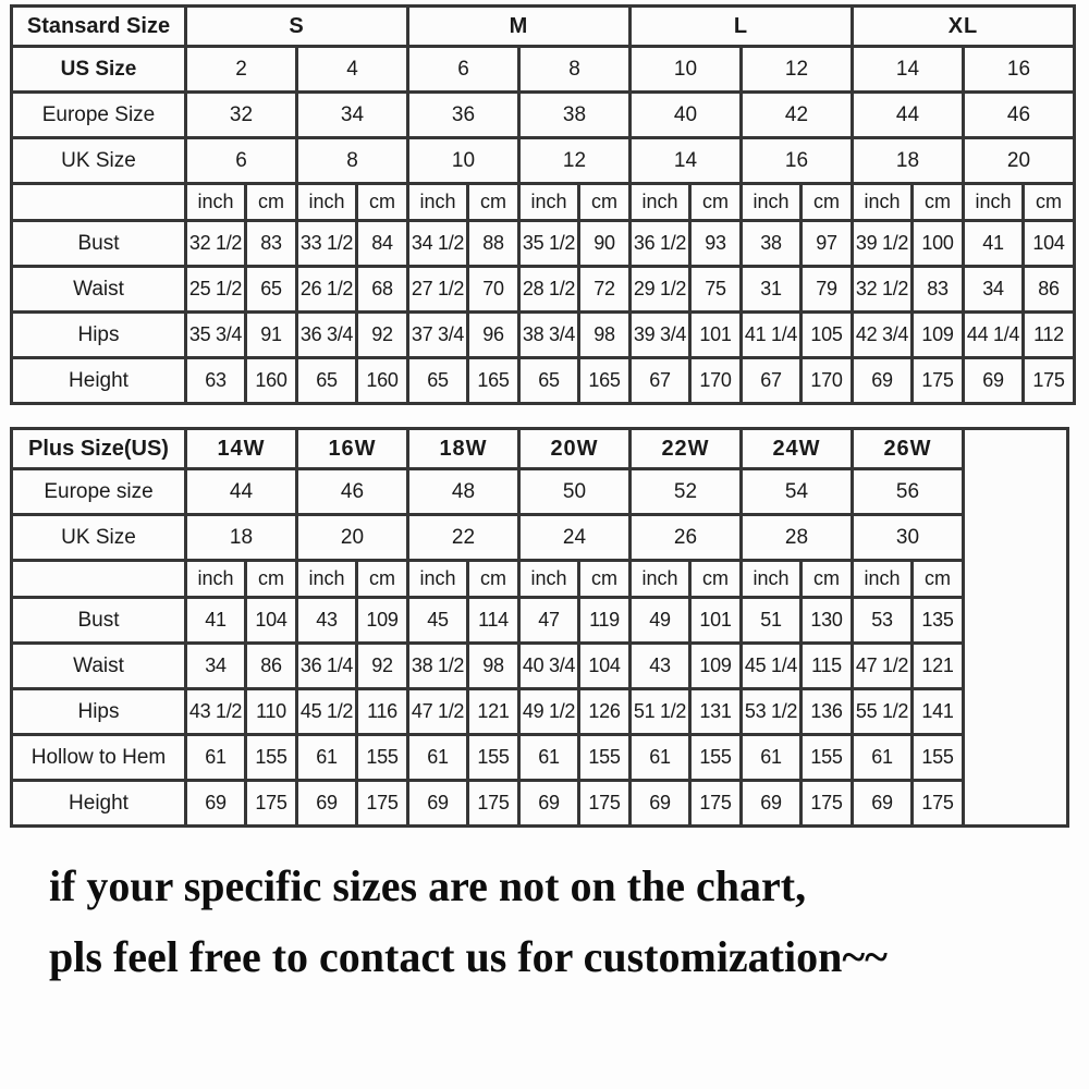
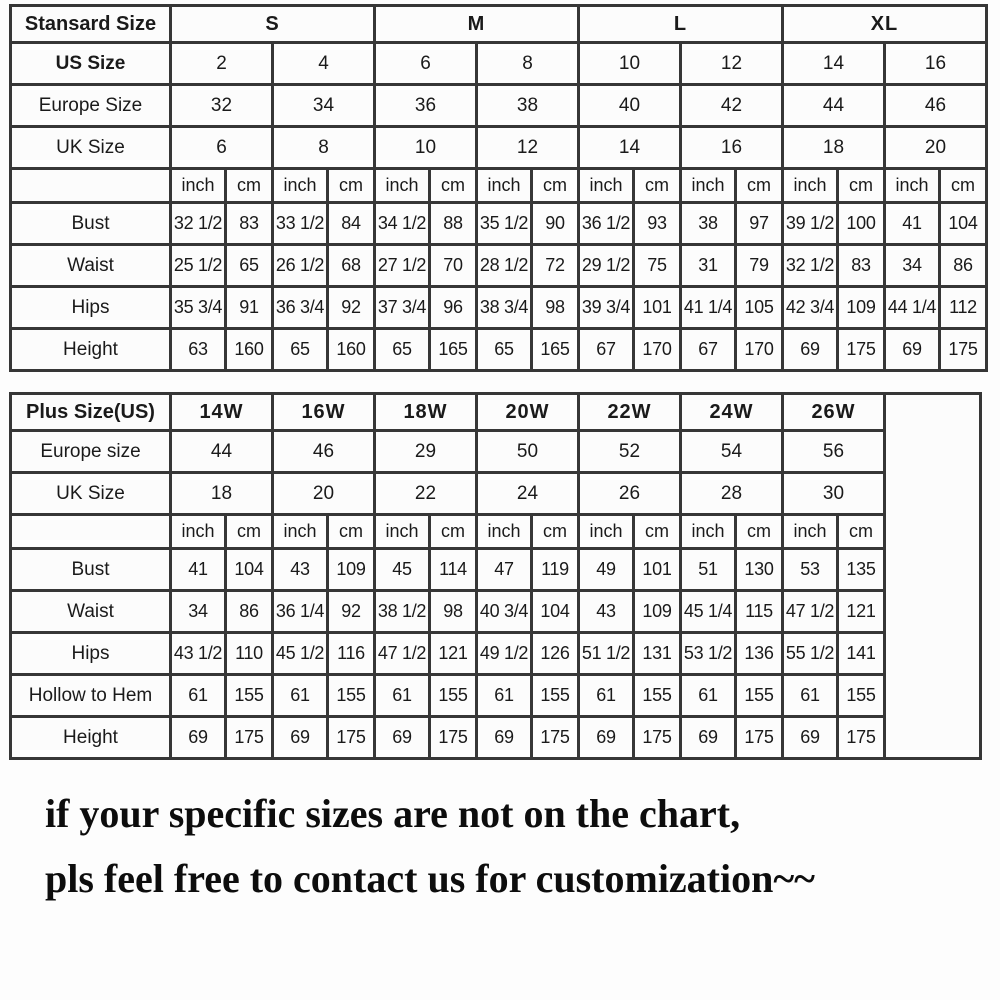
  Stansard Size	S	M	L	XL
  US Size	2	4	6	8	10	12	14	16
  Europe Size	32	34	36	38	40	42	44	46
  UK Size	6	8	10	12	14	16	18	20
  	inch	cm	inch	cm	inch	cm	inch	cm	inch	cm	inch	cm	inch	cm	inch	cm
  Bust	32 1/2	83	33 1/2	84	34 1/2	88	35 1/2	90	36 1/2	93	38	97	39 1/2	100	41	104
  Waist	25 1/2	65	26 1/2	68	27 1/2	70	28 1/2	72	29 1/2	75	31	79	32 1/2	83	34	86
  Hips	35 3/4	91	36 3/4	92	37 3/4	96	38 3/4	98	39 3/4	101	41 1/4	105	42 3/4	109	44 1/4	112
  Height	63	160	65	160	65	165	65	165	67	170	67	170	69	175	69	175
  Plus Size(US)	14W	16W	18W	20W	22W	24W	26W
- Europe size	44	46	48	50	52	54	56
+ Europe size	44	46	29	50	52	54	56
  UK Size	18	20	22	24	26	28	30
  	inch	cm	inch	cm	inch	cm	inch	cm	inch	cm	inch	cm	inch	cm
  Bust	41	104	43	109	45	114	47	119	49	101	51	130	53	135
  Waist	34	86	36 1/4	92	38 1/2	98	40 3/4	104	43	109	45 1/4	115	47 1/2	121
  Hips	43 1/2	110	45 1/2	116	47 1/2	121	49 1/2	126	51 1/2	131	53 1/2	136	55 1/2	141
  Hollow to Hem	61	155	61	155	61	155	61	155	61	155	61	155	61	155
  Height	69	175	69	175	69	175	69	175	69	175	69	175	69	175
  if your specific sizes are not on the chart,
  pls feel free to contact us for customization~~
